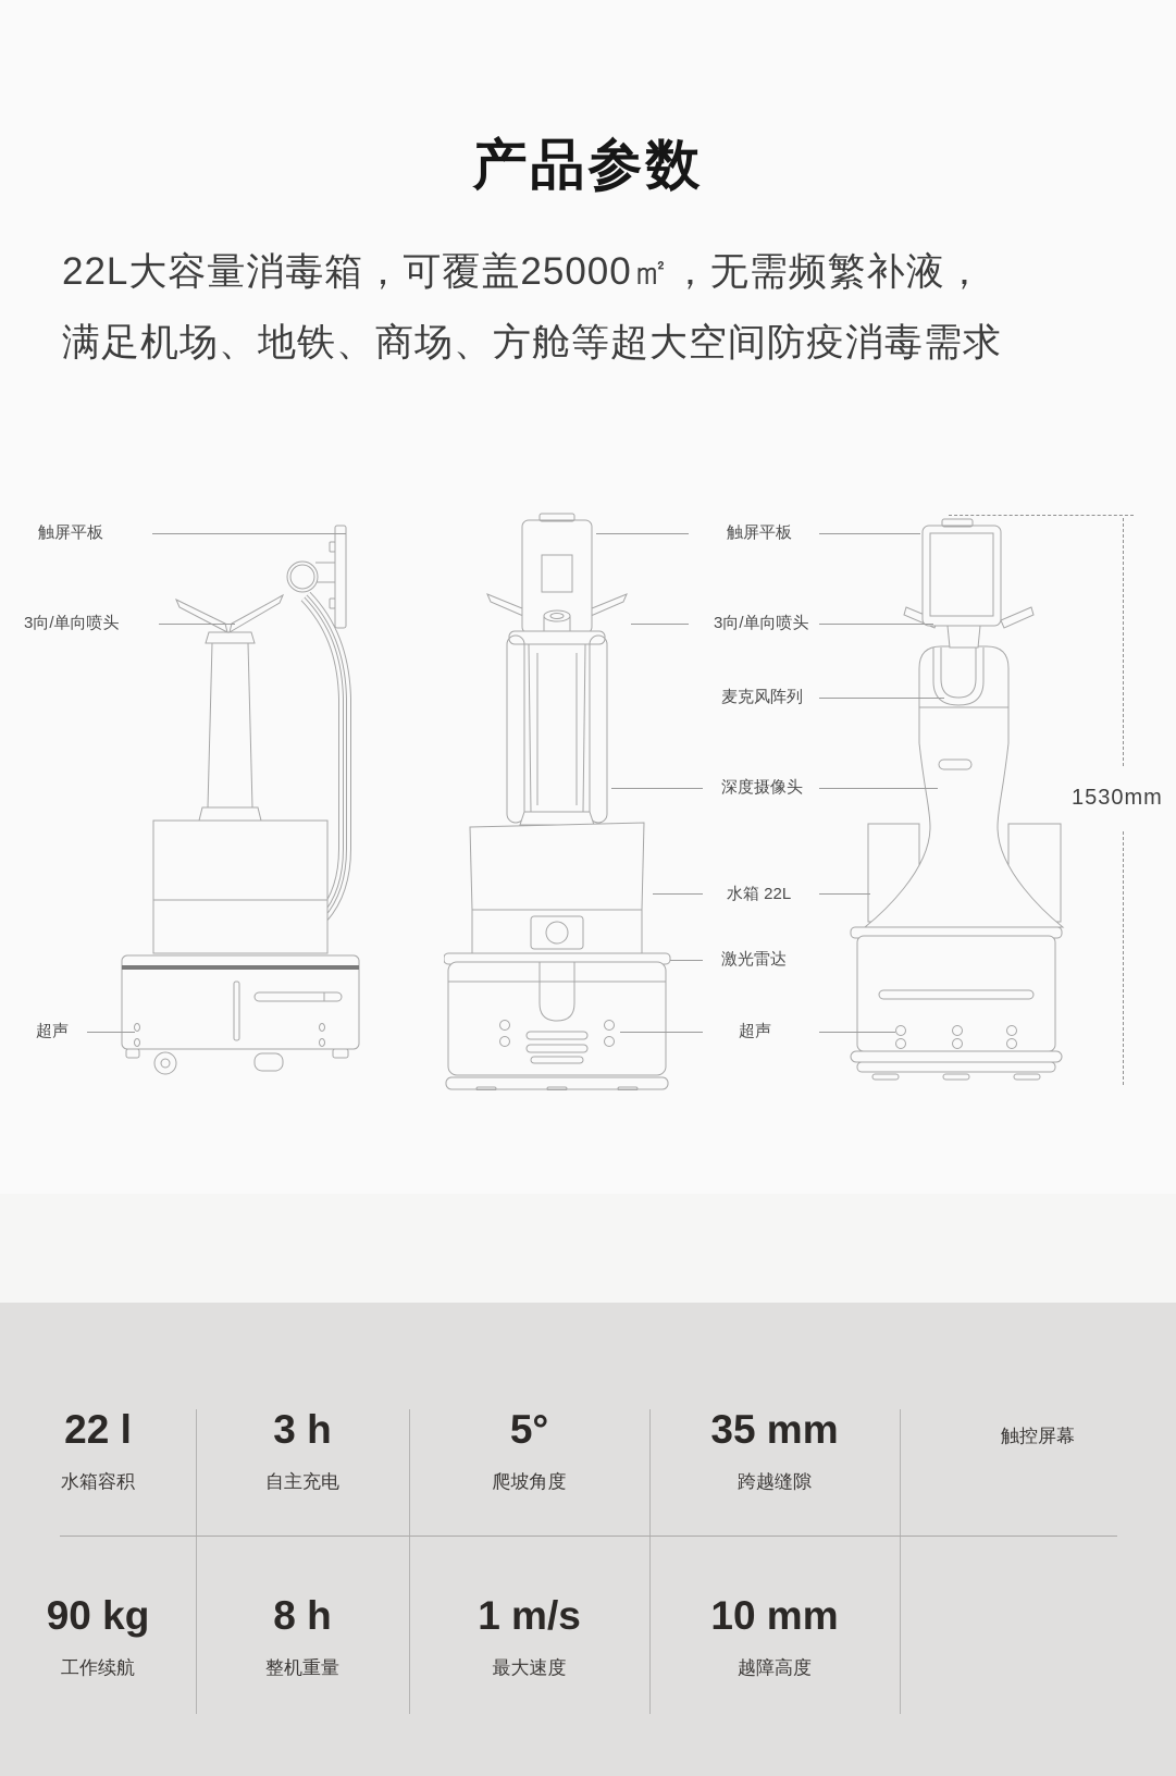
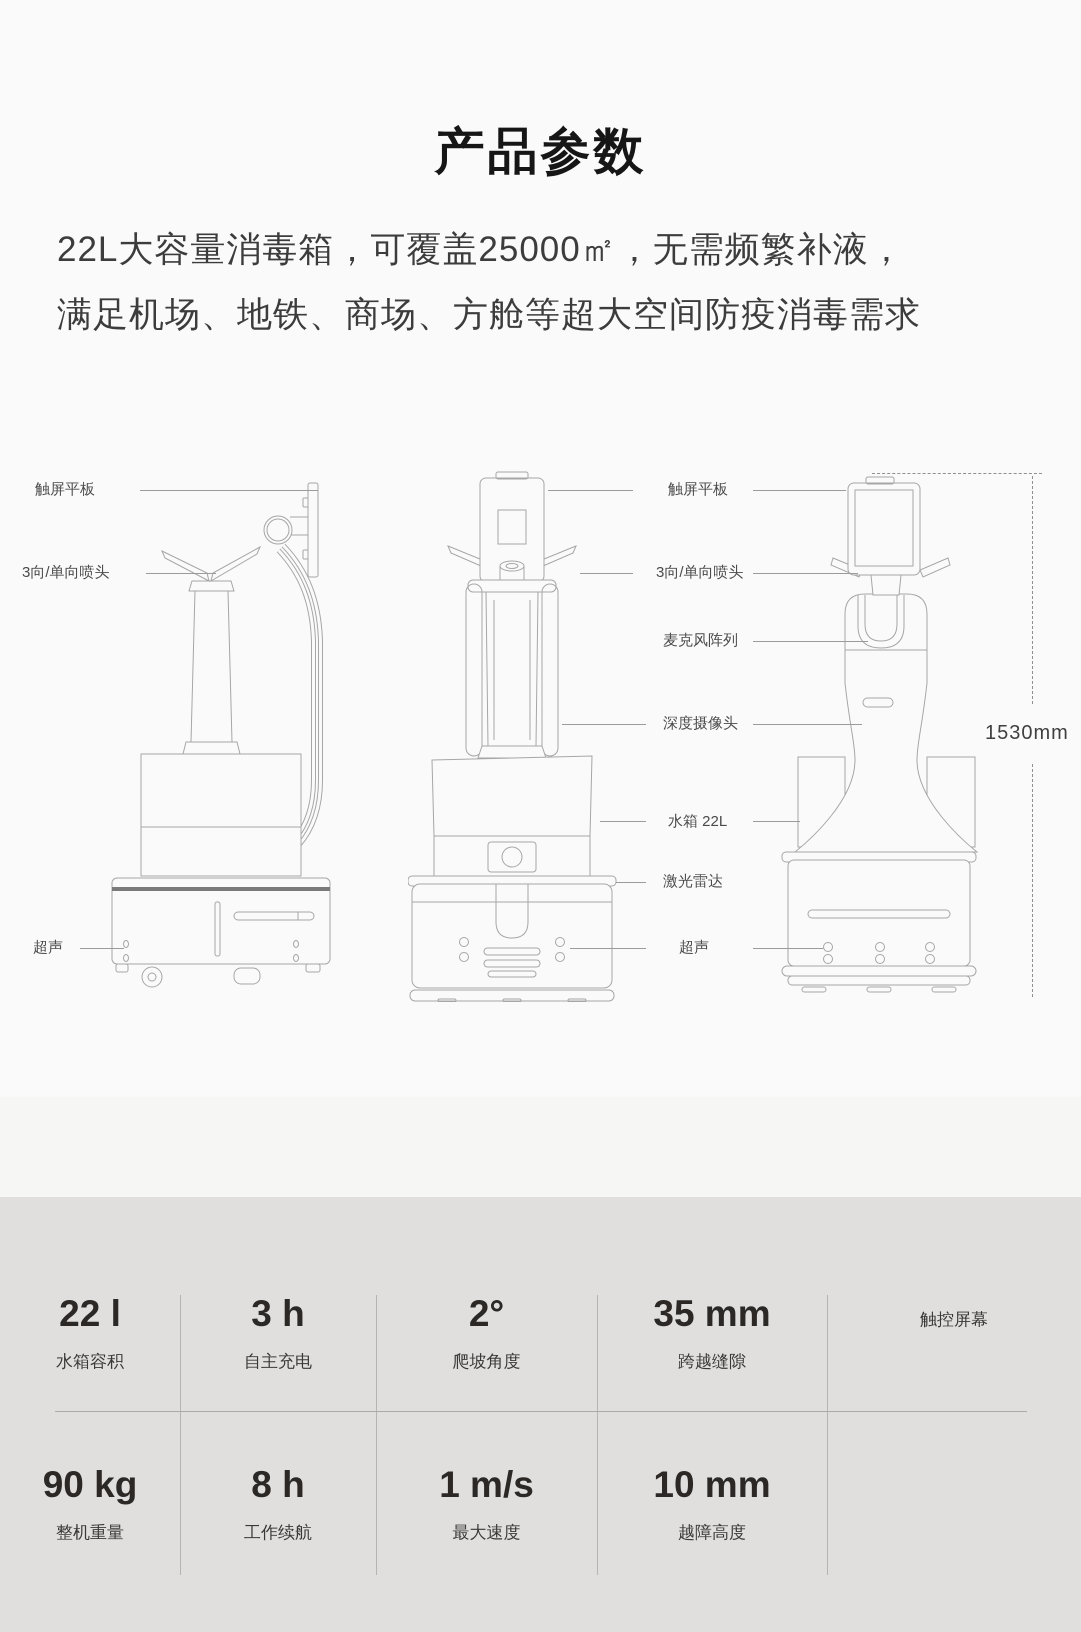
  产品参数
  22L大容量消毒箱，可覆盖25000㎡，无需频繁补液，
  满足机场、地铁、商场、方舱等超大空间防疫消毒需求
  触屏平板
  3向/单向喷头
  超声
  触屏平板
  3向/单向喷头
  麦克风阵列
  深度摄像头
  水箱 22L
  激光雷达
  超声
  1530mm
  22 l
  水箱容积
  3 h
  自主充电
- 5°
+ 2°
  爬坡角度
  35 mm
  跨越缝隙
  触控屏幕
  90 kg
- 工作续航
+ 整机重量
  8 h
- 整机重量
+ 工作续航
  1 m/s
  最大速度
  10 mm
  越障高度
